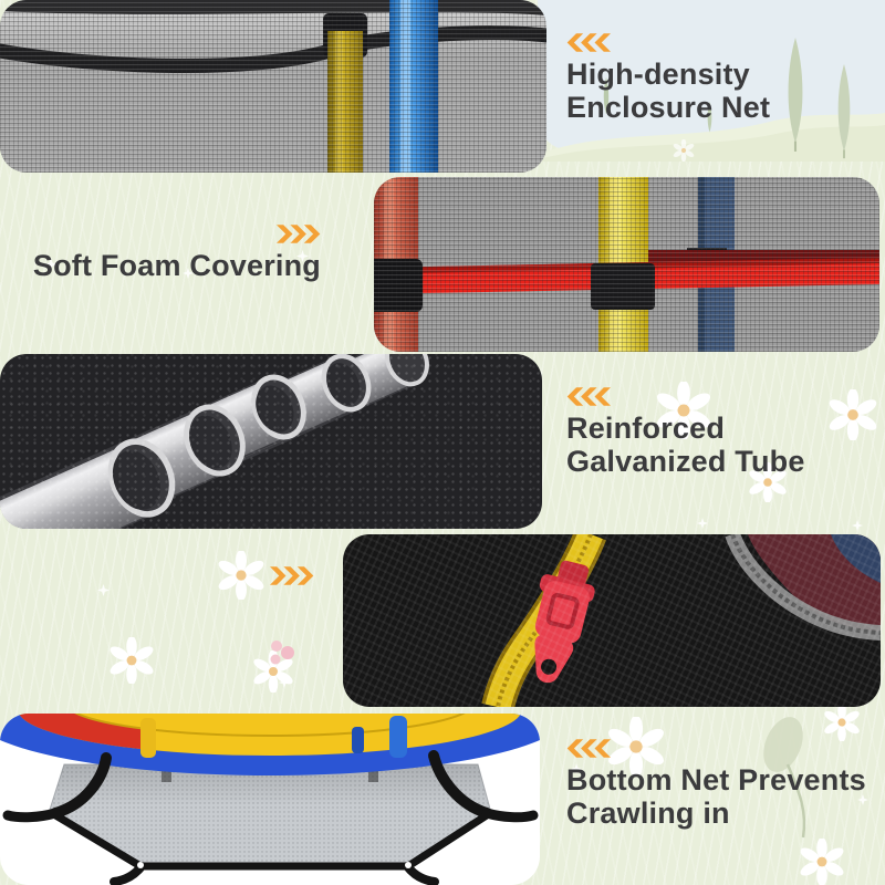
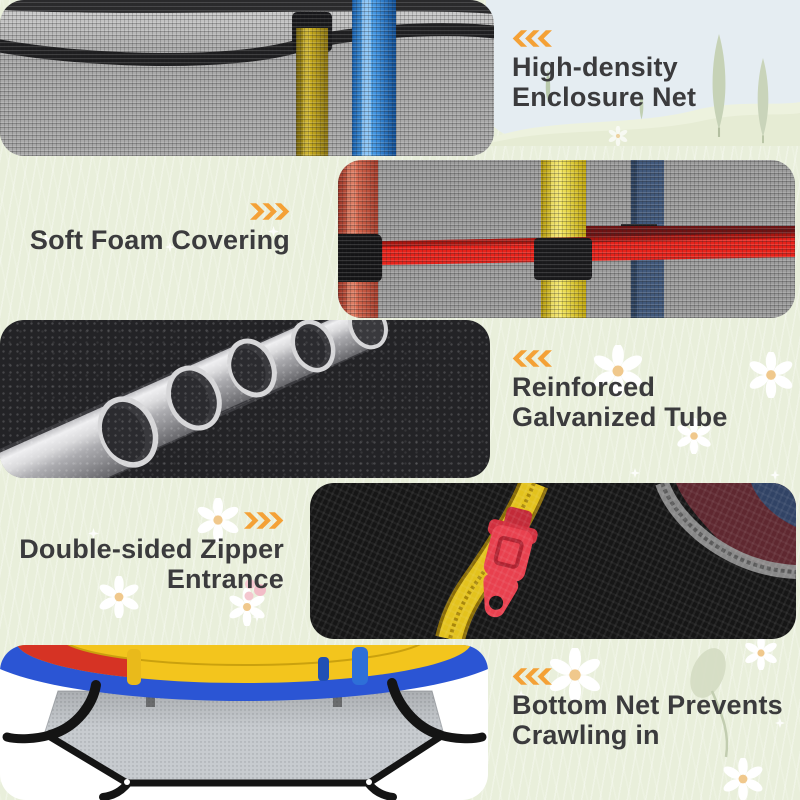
  High-density
  Enclosure Net
  Soft Foam Covering
  Reinforced
  Galvanized Tube
+ Double-sided Zipper
+ Entrance
  Bottom Net Prevents
  Crawling in
